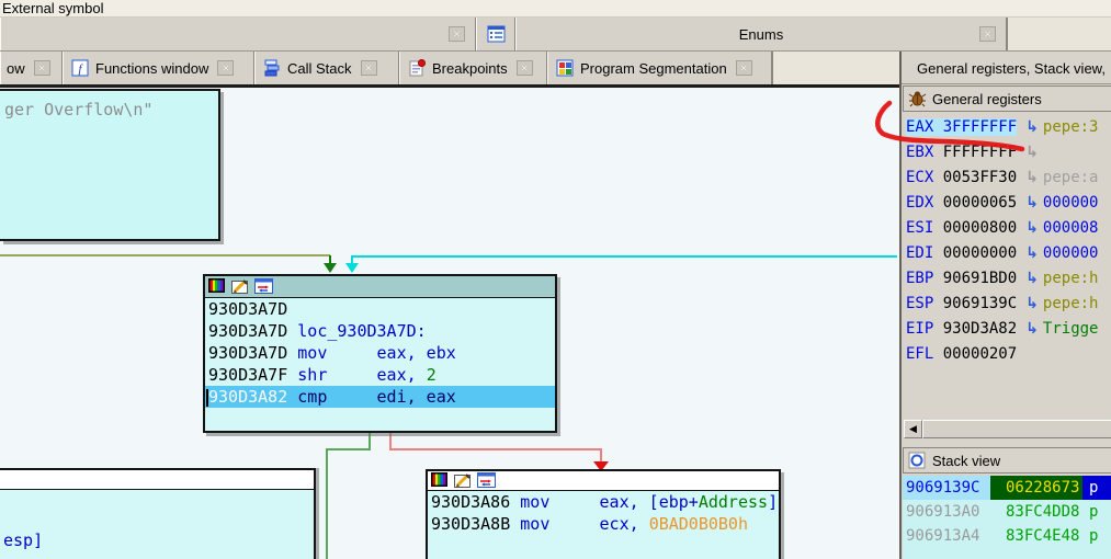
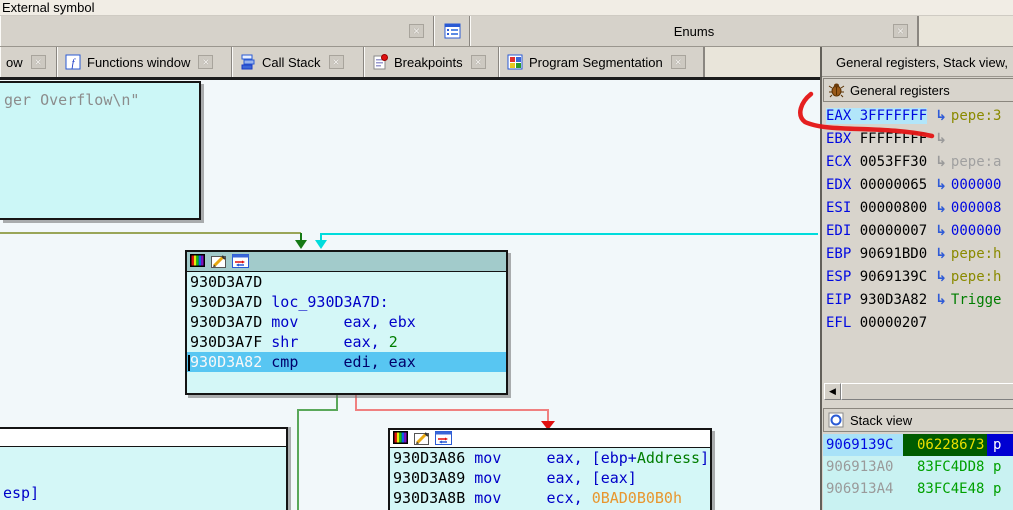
  External symbol
  ×
  Enums
  ×
  ow
  ×
  f
  Functions window
  ×
  Call Stack
  ×
  Breakpoints
  ×
  Program Segmentation
  ×
  ger Overflow\n"
  930D3A7D
  930D3A7D loc_930D3A7D:
  930D3A7D mov eax, ebx
  930D3A7F shr eax, 2
  930D3A82 cmp edi, eax
  esp]
  930D3A86 mov eax, [ebp+Address]
+ 930D3A89 mov eax, [eax]
  930D3A8B mov ecx, 0BAD0B0B0h
  General registers, Stack view,
  General registers
  EAX 3FFFFFFF ↳ pepe:3
  EBX FFFFFFFF ↳
  ECX 0053FF30 ↳ pepe:a
  EDX 00000065 ↳ 000000
  ESI 00000800 ↳ 000008
- EDI 00000000 ↳ 000000
+ EDI 00000007 ↳ 000000
  EBP 90691BD0 ↳ pepe:h
  ESP 9069139C ↳ pepe:h
  EIP 930D3A82 ↳ Trigge
  EFL 00000207
  ◀
  Stack view
  9069139C
  06228673
  p
  906913A0
  83FC4DD8
  p
  906913A4
  83FC4E48
  p
